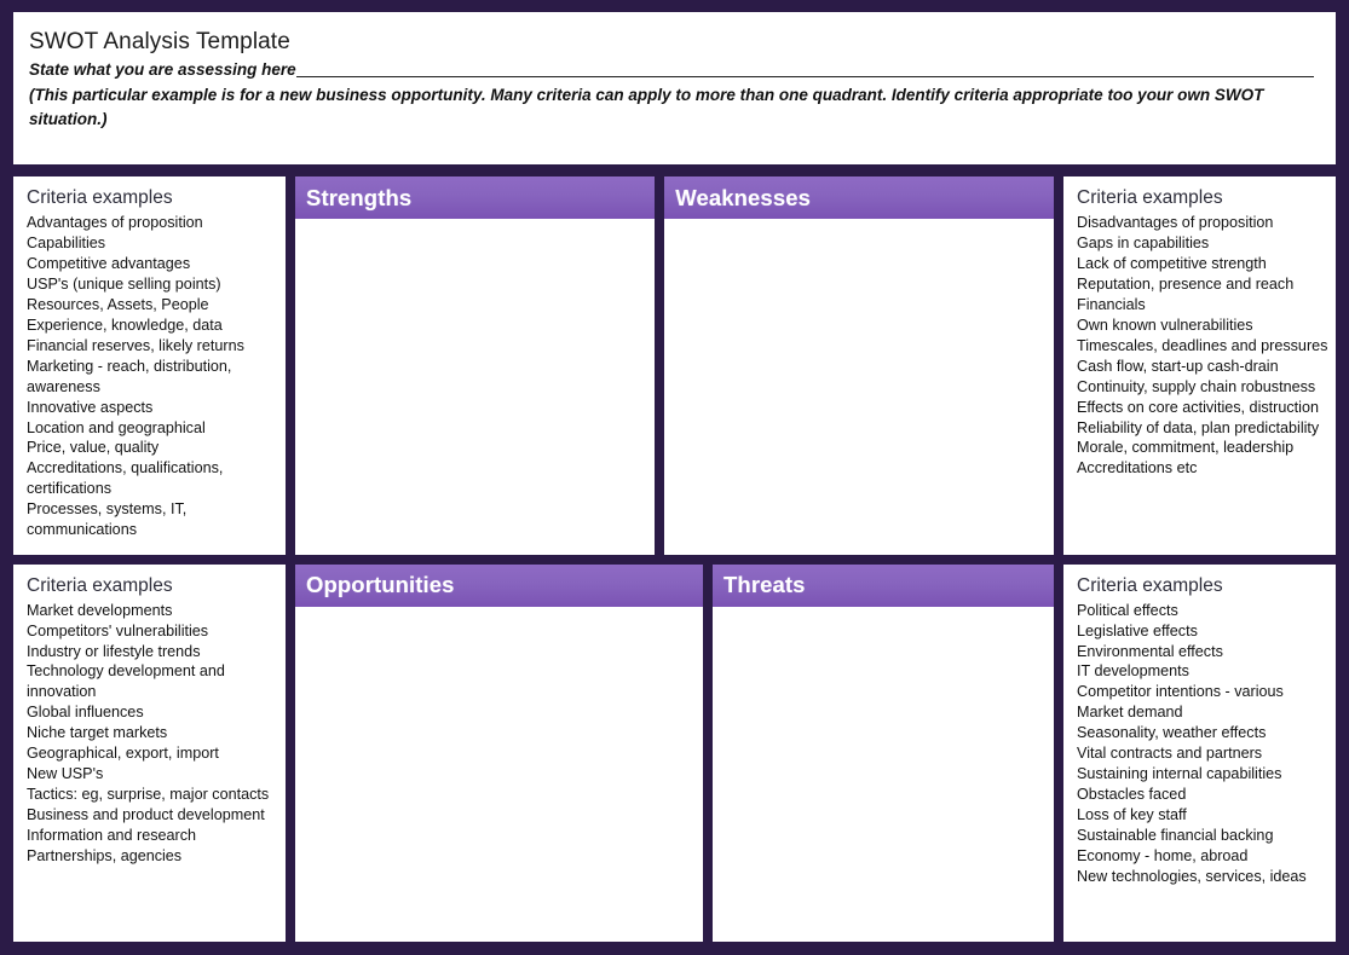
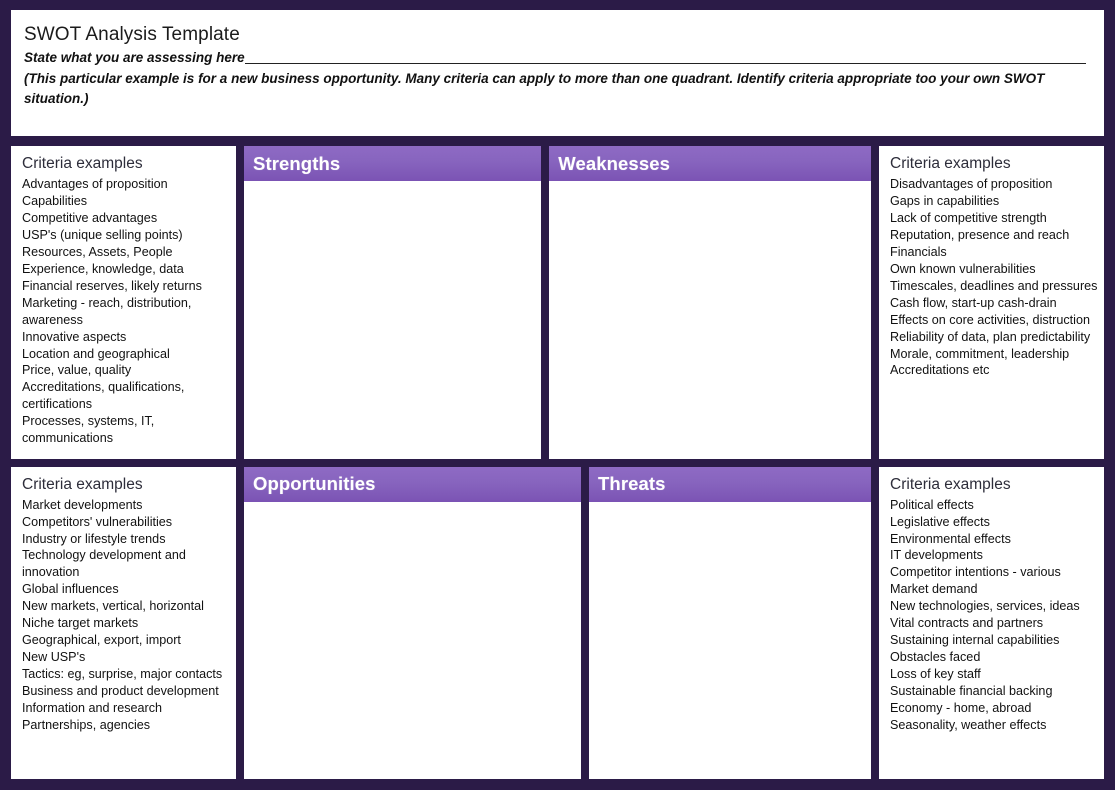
  SWOT Analysis Template
  State what you are assessing here
  (This particular example is for a new business opportunity. Many criteria can apply to more than one quadrant. Identify criteria appropriate too your own SWOT situation.)
  Criteria examples
  Advantages of proposition
  Capabilities
  Competitive advantages
  USP's (unique selling points)
  Resources, Assets, People
  Experience, knowledge, data
  Financial reserves, likely returns
  Marketing - reach, distribution, awareness
  Innovative aspects
  Location and geographical
  Price, value, quality
  Accreditations, qualifications, certifications
  Processes, systems, IT, communications
  Strengths
  Weaknesses
  Criteria examples
  Disadvantages of proposition
  Gaps in capabilities
  Lack of competitive strength
  Reputation, presence and reach
  Financials
  Own known vulnerabilities
  Timescales, deadlines and pressures
  Cash flow, start-up cash-drain
- Continuity, supply chain robustness
  Effects on core activities, distruction
  Reliability of data, plan predictability
  Morale, commitment, leadership
  Accreditations etc
  Criteria examples
  Market developments
  Competitors' vulnerabilities
  Industry or lifestyle trends
  Technology development and innovation
  Global influences
+ New markets, vertical, horizontal
  Niche target markets
  Geographical, export, import
  New USP's
  Tactics: eg, surprise, major contacts
  Business and product development
  Information and research
  Partnerships, agencies
  Opportunities
  Threats
  Criteria examples
  Political effects
  Legislative effects
  Environmental effects
  IT developments
  Competitor intentions - various
  Market demand
- Seasonality, weather effects
+ New technologies, services, ideas
  Vital contracts and partners
  Sustaining internal capabilities
  Obstacles faced
  Loss of key staff
  Sustainable financial backing
  Economy - home, abroad
- New technologies, services, ideas
+ Seasonality, weather effects
